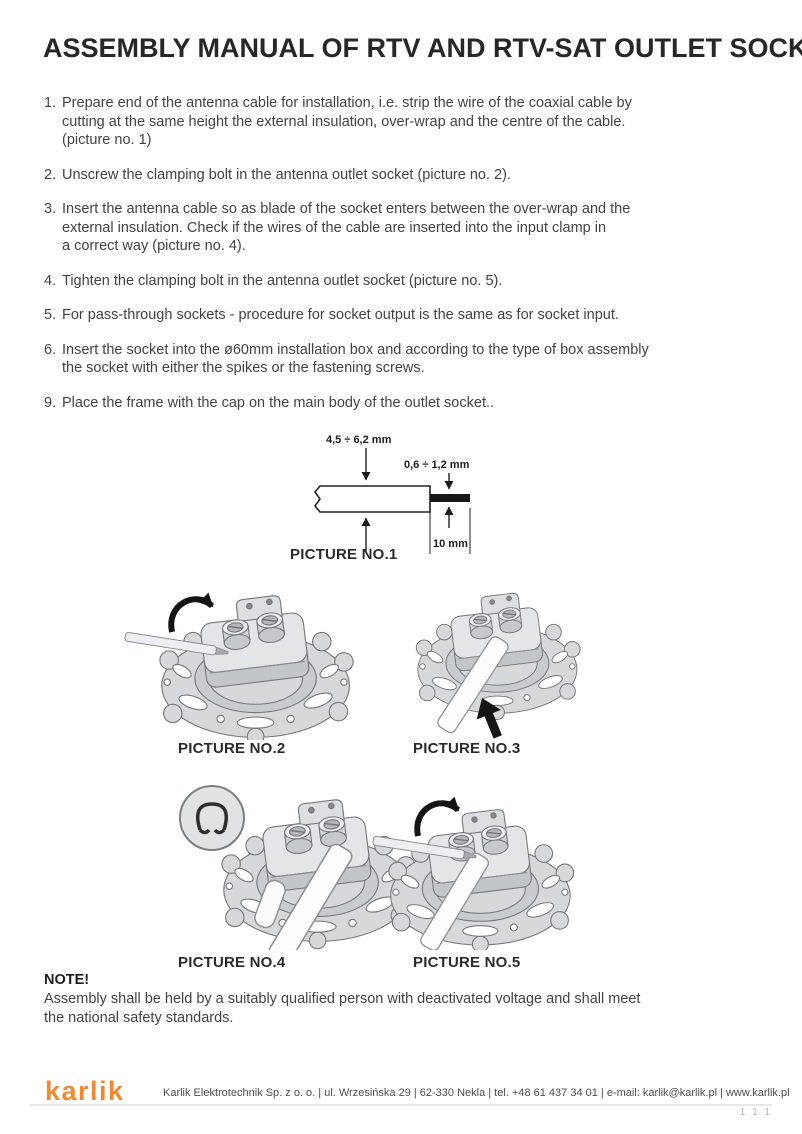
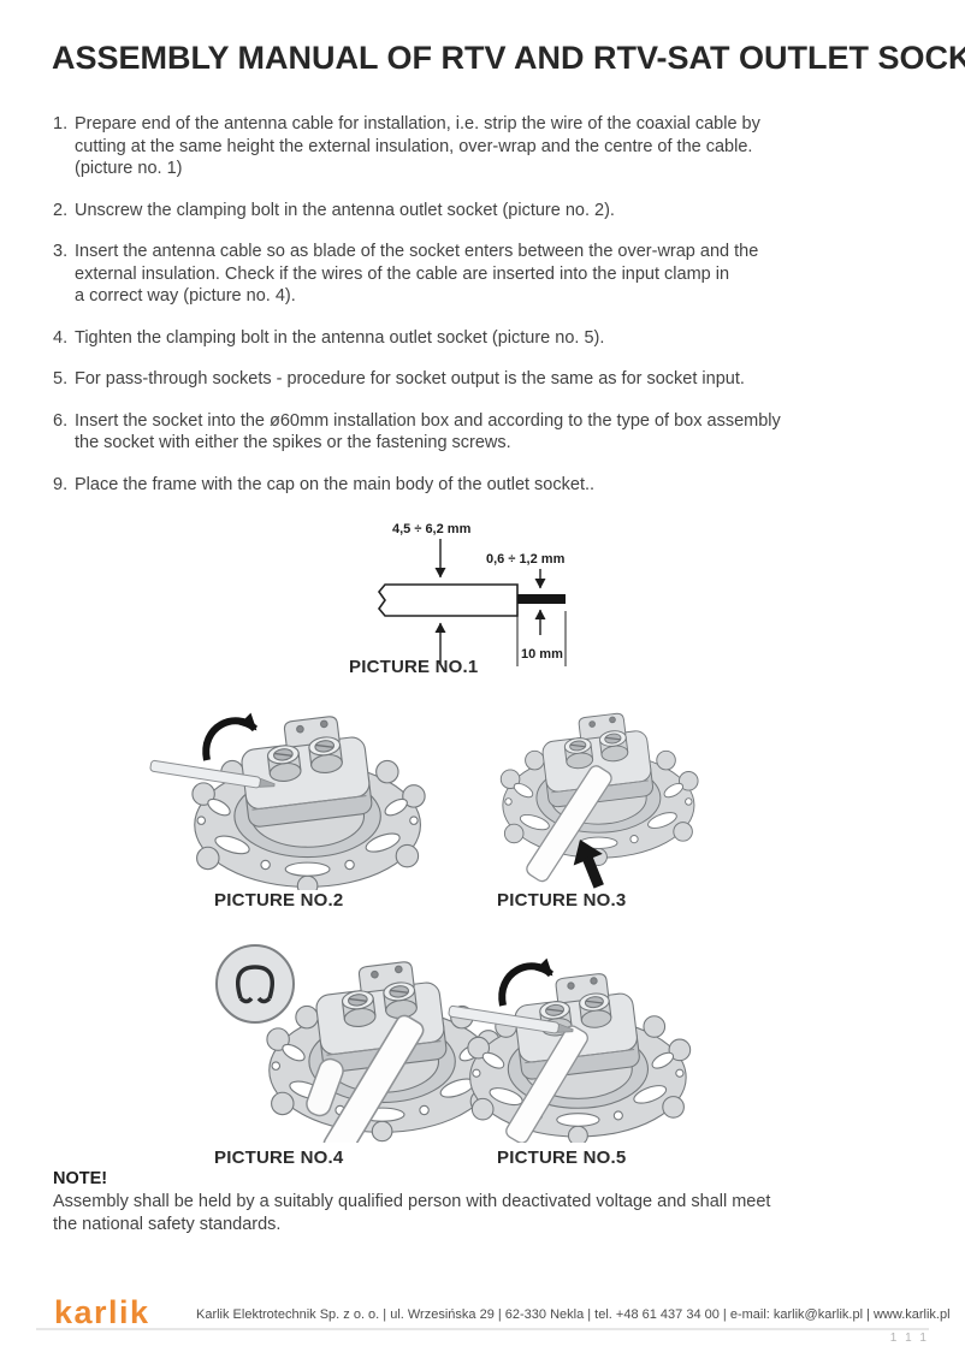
  ASSEMBLY MANUAL OF RTV AND RTV-SAT OUTLET SOCK
  1.
  Prepare end of the antenna cable for installation, i.e. strip the wire of the coaxial cable by
  cutting at the same height the external insulation, over-wrap and the centre of the cable.
  (picture no. 1)
  2.
  Unscrew the clamping bolt in the antenna outlet socket (picture no. 2).
  3.
  Insert the antenna cable so as blade of the socket enters between the over-wrap and the
  external insulation. Check if the wires of the cable are inserted into the input clamp in
  a correct way (picture no. 4).
  4.
  Tighten the clamping bolt in the antenna outlet socket (picture no. 5).
  5.
  For pass-through sockets - procedure for socket output is the same as for socket input.
  6.
  Insert the socket into the ø60mm installation box and according to the type of box assembly
  the socket with either the spikes or the fastening screws.
  9.
  Place the frame with the cap on the main body of the outlet socket..
  4,5 ÷ 6,2 mm
  0,6 ÷ 1,2 mm
  10 mm
  PICTURE NO.1
  PICTURE NO.2
  PICTURE NO.3
  PICTURE NO.4
  PICTURE NO.5
  NOTE!
  Assembly shall be held by a suitably qualified person with deactivated voltage and shall meet
  the national safety standards.
  karlik
- Karlik Elektrotechnik Sp. z o. o. | ul. Wrzesińska 29 | 62-330 Nekla | tel. +48 61 437 34 01 | e-mail: karlik@karlik.pl | www.karlik.pl
+ Karlik Elektrotechnik Sp. z o. o. | ul. Wrzesińska 29 | 62-330 Nekla | tel. +48 61 437 34 00 | e-mail: karlik@karlik.pl | www.karlik.pl
  1 1 1
